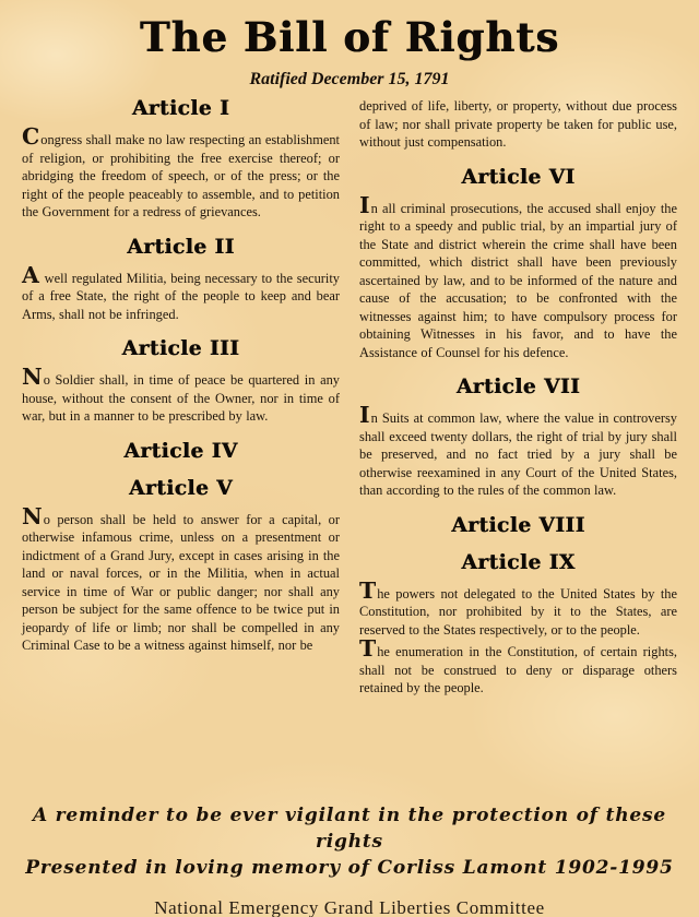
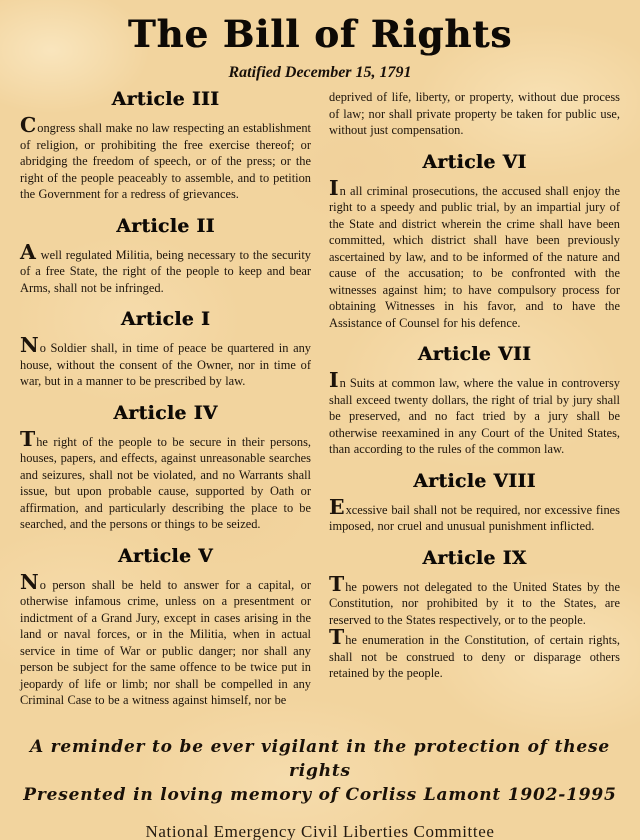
  The Bill of Rights
  Ratified December 15, 1791
- Article I
+ Article III
  Congress shall make no law respecting an establishment of religion, or prohibiting the free exercise thereof; or abridging the freedom of speech, or of the press; or the right of the people peaceably to assemble, and to petition the Government for a redress of grievances.
  Article II
  A well regulated Militia, being necessary to the security of a free State, the right of the people to keep and bear Arms, shall not be infringed.
- Article III
+ Article I
  No Soldier shall, in time of peace be quartered in any house, without the consent of the Owner, nor in time of war, but in a manner to be prescribed by law.
  Article IV
+ The right of the people to be secure in their persons, houses, papers, and effects, against unreasonable searches and seizures, shall not be violated, and no Warrants shall issue, but upon probable cause, supported by Oath or affirmation, and particularly describing the place to be searched, and the persons or things to be seized.
  Article V
  No person shall be held to answer for a capital, or otherwise infamous crime, unless on a presentment or indictment of a Grand Jury, except in cases arising in the land or naval forces, or in the Militia, when in actual service in time of War or public danger; nor shall any person be subject for the same offence to be twice put in jeopardy of life or limb; nor shall be compelled in any Criminal Case to be a witness against himself, nor be
  deprived of life, liberty, or property, without due process of law; nor shall private property be taken for public use, without just compensation.
  Article VI
  In all criminal prosecutions, the accused shall enjoy the right to a speedy and public trial, by an impartial jury of the State and district wherein the crime shall have been committed, which district shall have been previously ascertained by law, and to be informed of the nature and cause of the accusation; to be confronted with the witnesses against him; to have compulsory process for obtaining Witnesses in his favor, and to have the Assistance of Counsel for his defence.
  Article VII
  In Suits at common law, where the value in controversy shall exceed twenty dollars, the right of trial by jury shall be preserved, and no fact tried by a jury shall be otherwise reexamined in any Court of the United States, than according to the rules of the common law.
  Article VIII
+ Excessive bail shall not be required, nor excessive fines imposed, nor cruel and unusual punishment inflicted.
  Article IX
  The powers not delegated to the United States by the Constitution, nor prohibited by it to the States, are reserved to the States respectively, or to the people.
  The enumeration in the Constitution, of certain rights, shall not be construed to deny or disparage others retained by the people.
  A reminder to be ever vigilant in the protection of these rights
  Presented in loving memory of Corliss Lamont 1902-1995
- National Emergency Grand Liberties Committee
+ National Emergency Civil Liberties Committee
